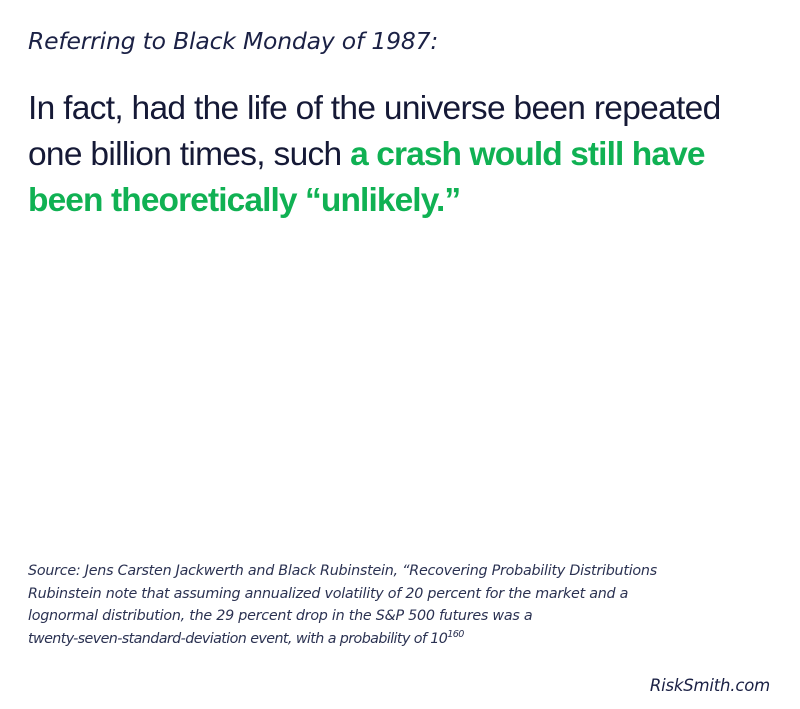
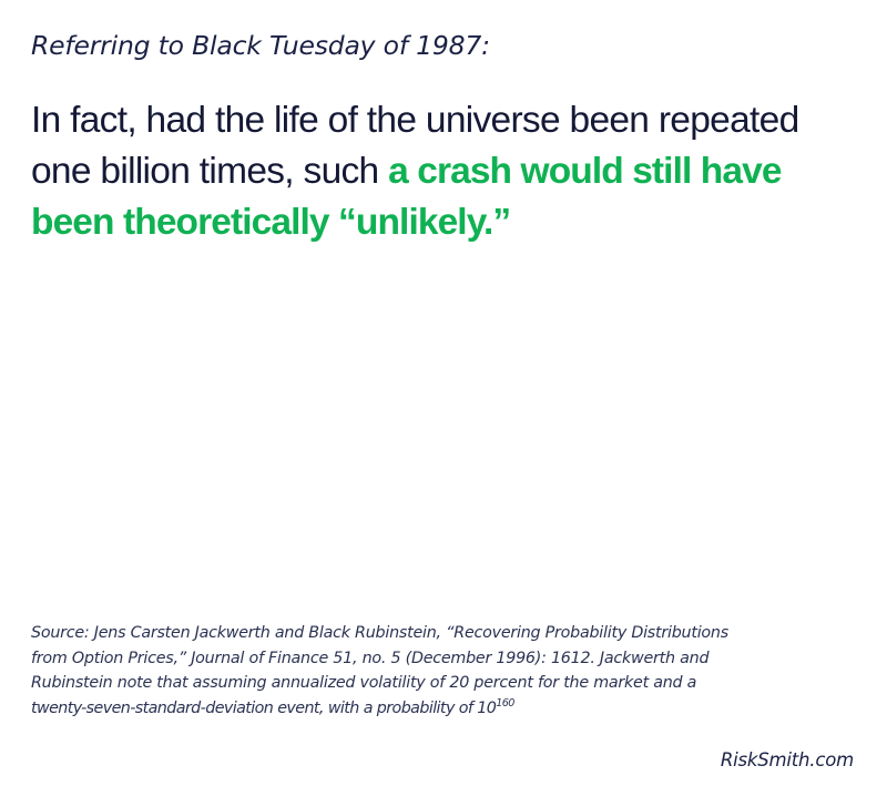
- Referring to Black Monday of 1987:
+ Referring to Black Tuesday of 1987:
  In fact, had the life of the universe been repeated one billion times, such a crash would still have been theoretically “unlikely.”
  Source: Jens Carsten Jackwerth and Black Rubinstein, “Recovering Probability Distributions
+ from Option Prices,” Journal of Finance 51, no. 5 (December 1996): 1612. Jackwerth and
  Rubinstein note that assuming annualized volatility of 20 percent for the market and a
- lognormal distribution, the 29 percent drop in the S&P 500 futures was a
  twenty-seven-standard-deviation event, with a probability of 10160
  RiskSmith.com
